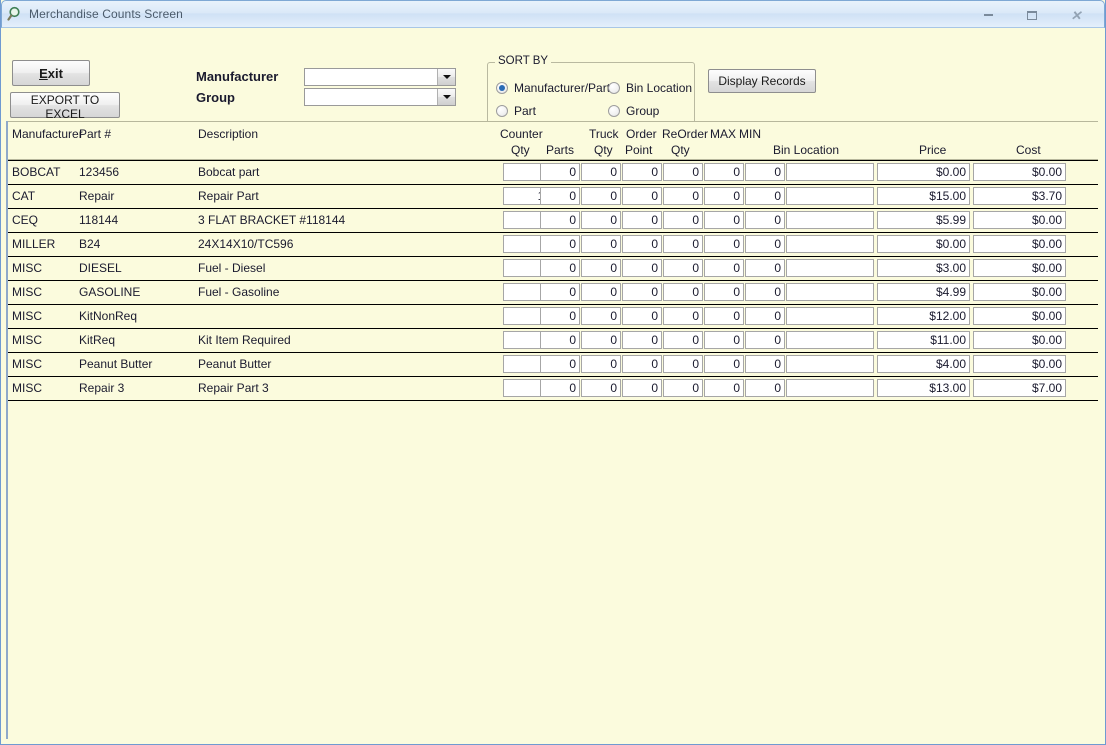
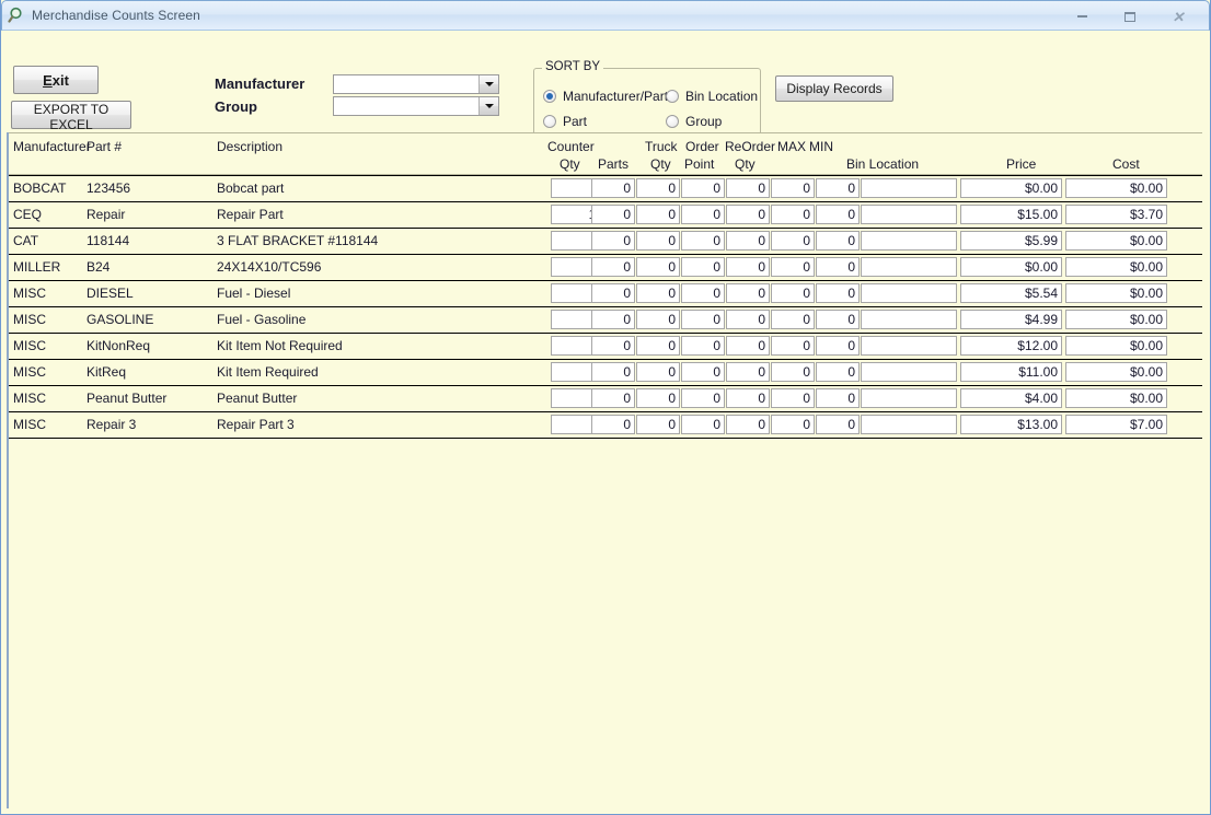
  Merchandise Counts Screen
  ✕
  Exit
  EXPORT TO EXCEL
  Manufacturer
  Group
  SORT BY
  Manufacturer/Par
  Part
  Bin Location
  Group
  Display Records
  Manufacturer
  Part #
  Description
  Counter
  Qty
  Parts
  Truck
  Qty
  Order
  Point
  ReOrder
  Qty
  MAX
  MIN
  Bin Location
  Price
  Cost
  BOBCAT
  123456
  Bobcat part
  0
  0
  0
  0
  0
  0
  $0.00
  $0.00
- CAT
+ CEQ
  Repair
  Repair Part
  0
  0
  0
  0
  0
  0
  $15.00
  $3.70
- CEQ
+ CAT
  118144
  3 FLAT BRACKET #118144
  0
  0
  0
  0
  0
  0
  $5.99
  $0.00
  MILLER
  B24
  24X14X10/TC596
  0
  0
  0
  0
  0
  0
  $0.00
  $0.00
  MISC
  DIESEL
  Fuel - Diesel
  0
  0
  0
  0
  0
  0
- $3.00
+ $5.54
  $0.00
  MISC
  GASOLINE
  Fuel - Gasoline
  0
  0
  0
  0
  0
  0
  $4.99
  $0.00
  MISC
  KitNonReq
+ Kit Item Not Required
  0
  0
  0
  0
  0
  0
  $12.00
  $0.00
  MISC
  KitReq
  Kit Item Required
  0
  0
  0
  0
  0
  0
  $11.00
  $0.00
  MISC
  Peanut Butter
  Peanut Butter
  0
  0
  0
  0
  0
  0
  $4.00
  $0.00
  MISC
  Repair 3
  Repair Part 3
  0
  0
  0
  0
  0
  0
  $13.00
  $7.00
